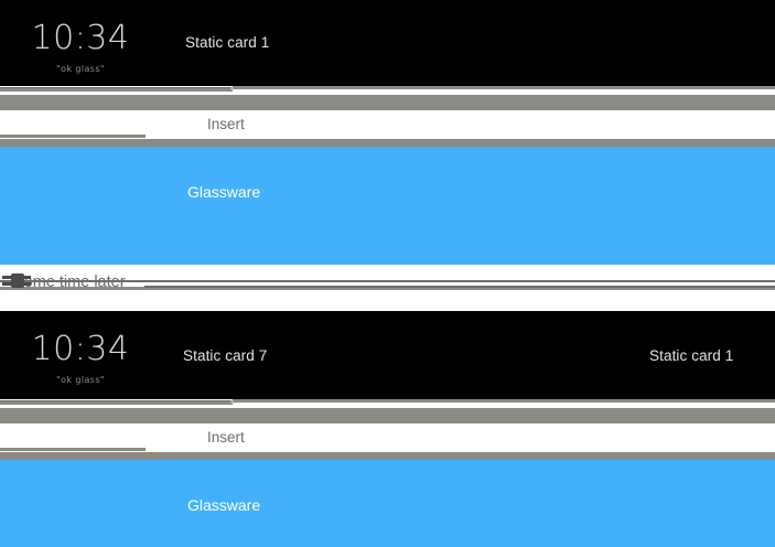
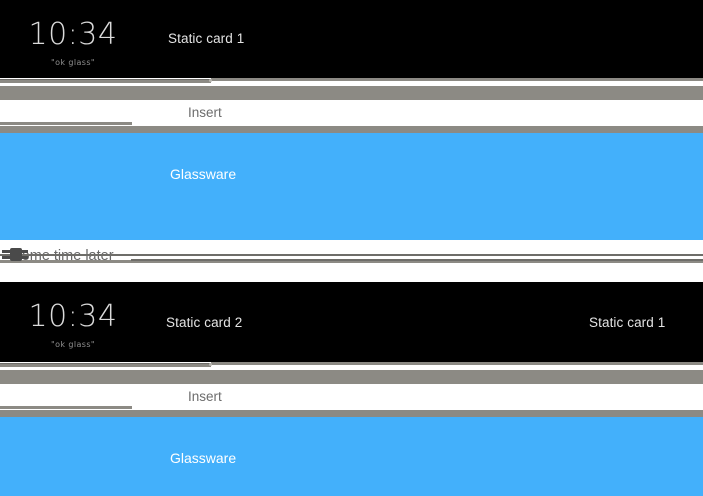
  10:34
  "ok glass"
  Static card 1
  Insert
  Glassware
  me time later
  10:34
  "ok glass"
- Static card 7
+ Static card 2
  Static card 1
  Insert
  Glassware
